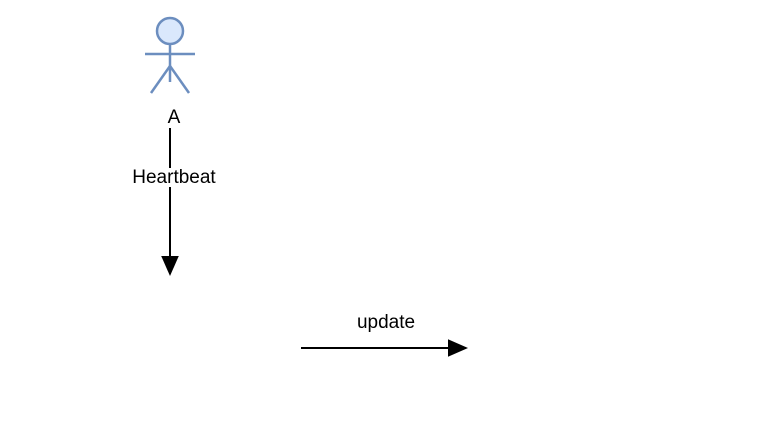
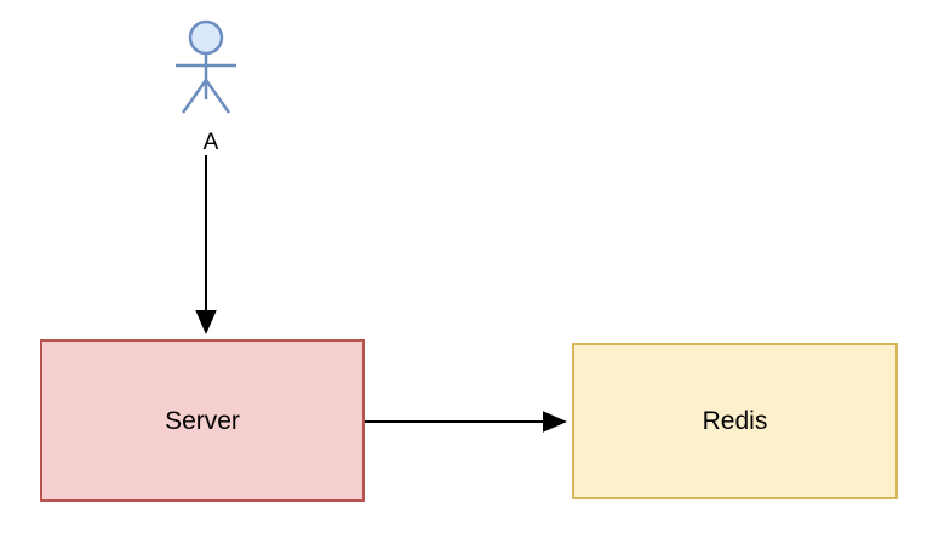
+ Server
+ Redis
  A
- Heartbeat
- update
